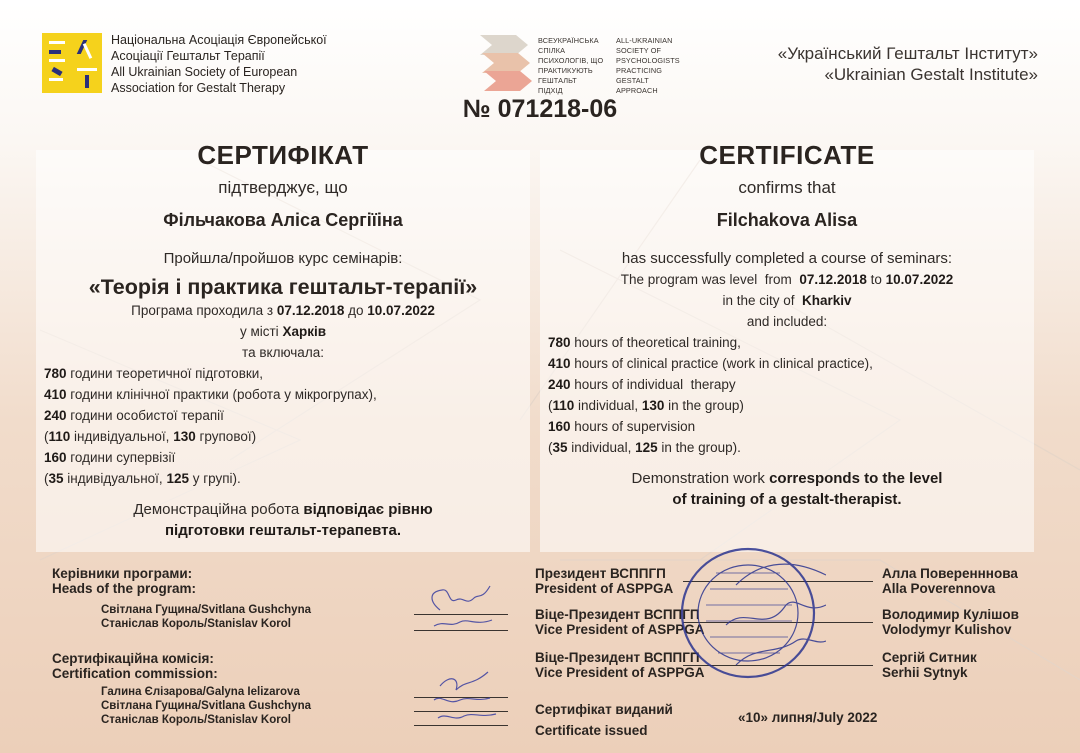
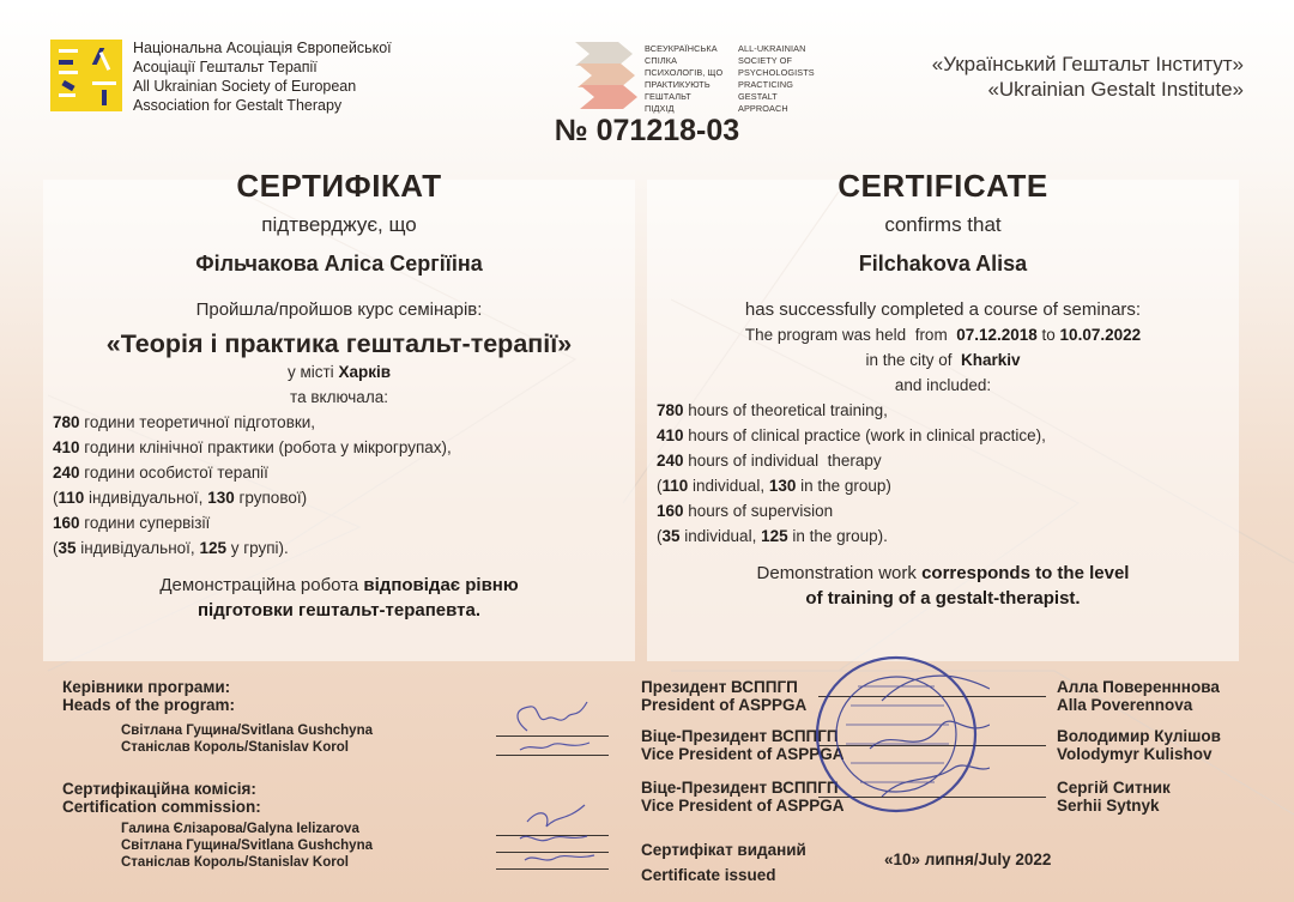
  Національна Асоціація Європейської
  Асоціації Гештальт Терапії
  All Ukrainian Society of European
  Association for Gestalt Therapy
  ВСЕУКРАЇНСЬКА
  СПІЛКА
  ПСИХОЛОГІВ, ЩО
  ПРАКТИКУЮТЬ
  ГЕШТАЛЬТ
  ПІДХІД
  ALL-UKRAINIAN
  SOCIETY OF
  PSYCHOLOGISTS
  PRACTICING
  GESTALT
  APPROACH
  «Український Гештальт Інститут»
  «Ukrainian Gestalt Institute»
- № 071218-06
+ № 071218-03
  СЕРТИФІКАТ
  підтверджує, що
  Фільчакова Аліса Сергіїіна
  Пройшла/пройшов курс семінарів:
  «Теорія і практика гештальт-терапії»
- Програма проходила з 07.12.2018 до 10.07.2022
  у місті Харків
  та включала:
  780 години теоретичної підготовки,
  410 години клінічної практики (робота у мікрогрупах),
  240 години особистої терапії
  (110 індивідуальної, 130 групової)
  160 години супервізії
  (35 індивідуальної, 125 у групі).
  Демонстраційна робота відповідає рівню
  підготовки гештальт-терапевта.
  CERTIFICATE
  confirms that
  Filchakova Alisa
  has successfully completed a course of seminars:
- The program was level from 07.12.2018 to 10.07.2022
+ The program was held from 07.12.2018 to 10.07.2022
  in the city of Kharkiv
  and included:
  780 hours of theoretical training,
  410 hours of clinical practice (work in clinical practice),
  240 hours of individual therapy
  (110 individual, 130 in the group)
  160 hours of supervision
  (35 individual, 125 in the group).
  Demonstration work corresponds to the level
  of training of a gestalt-therapist.
  Керівники програми:
  Heads of the program:
  Світлана Гущина/Svitlana Gushchyna
  Станіслав Король/Stanislav Korol
  Сертифікаційна комісія:
  Certification commission:
  Галина Єлізарова/Galyna Ielizarova
  Світлана Гущина/Svitlana Gushchyna
  Станіслав Король/Stanislav Korol
  Президент ВСППГП
  President of ASPPGA
  Віце-Президент ВСППГП
  Vice President of ASPPGA
  Віце-Президент ВСППГП
  Vice President of ASPPGA
  Алла Поверенннова
  Alla Poverennova
  Володимир Кулішов
  Volodymyr Kulishov
  Сергій Ситник
  Serhii Sytnyk
  Сертифікат виданий
  Certificate issued
  «10» липня/July 2022
